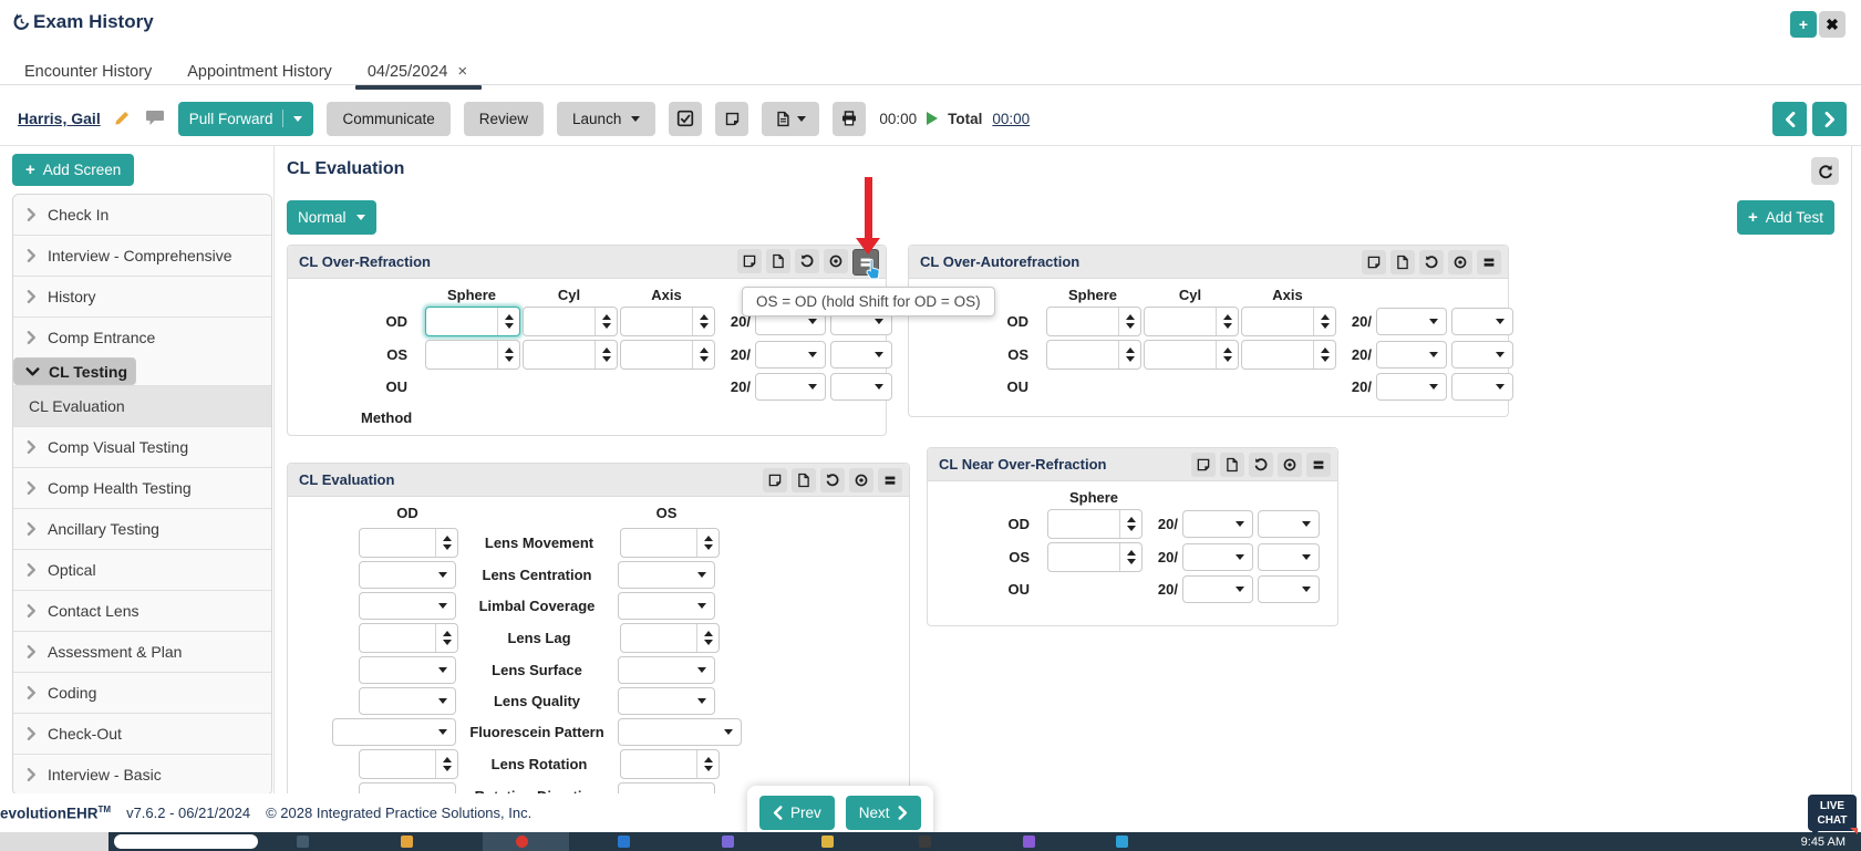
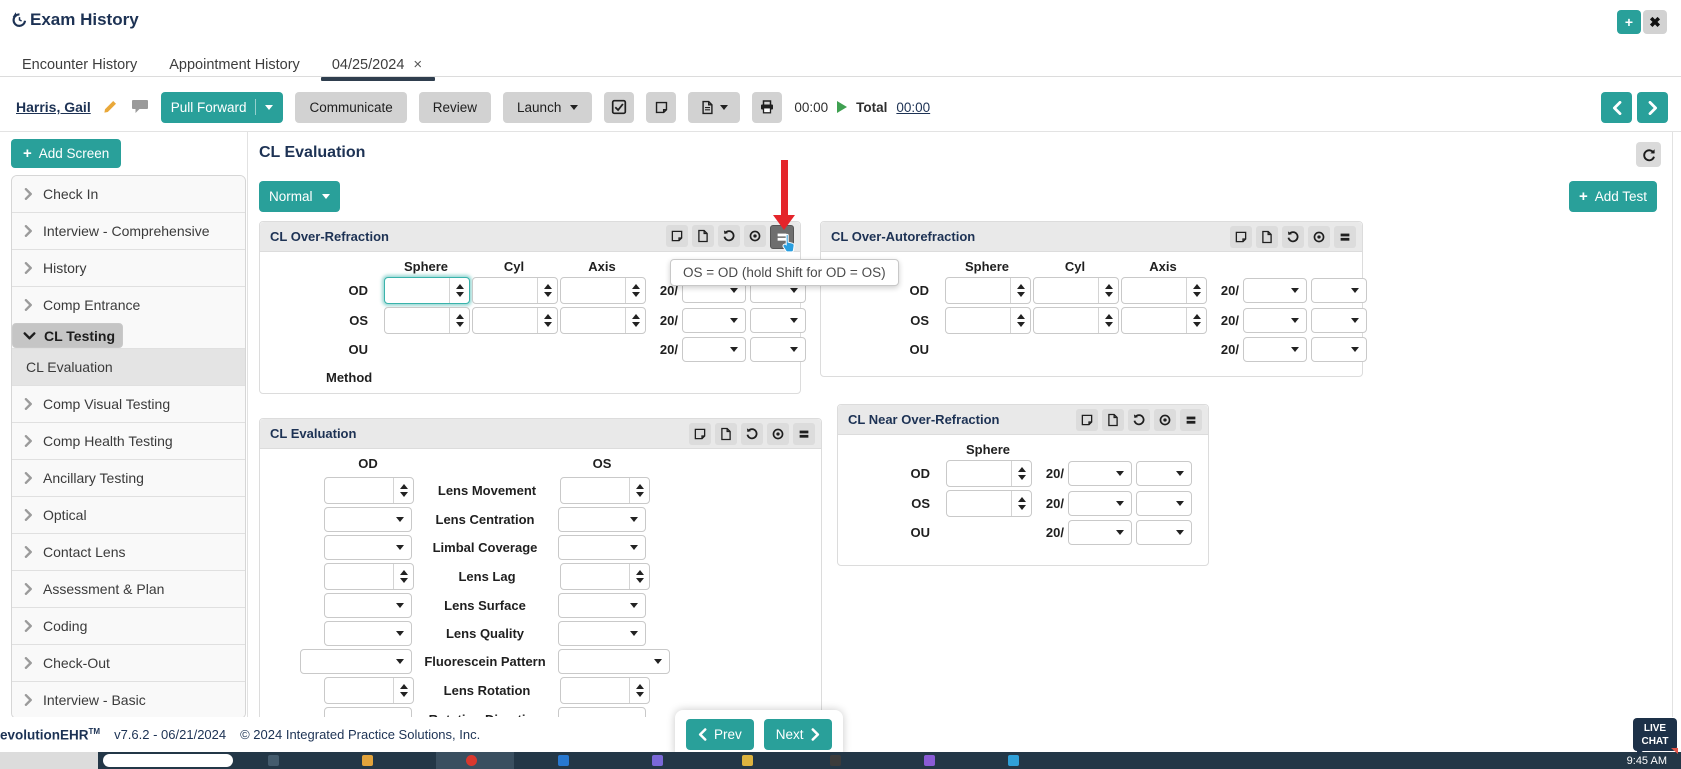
  Exam History
  +
  ✖
  Encounter History
  Appointment History
  04/25/2024
  ×
  Harris, Gail
  Pull Forward
  Communicate
  Review
  Launch
  00:00
  Total
  00:00
  +
  Add Screen
  Check In
  Interview - Comprehensive
  History
  Comp Entrance
  CL Testing
  CL Evaluation
  Comp Visual Testing
  Comp Health Testing
  Ancillary Testing
  Optical
  Contact Lens
  Assessment & Plan
  Coding
  Check-Out
  Interview - Basic
  CL Evaluation
  Normal
  +
  Add Test
  CL Over-Refraction
  Sphere
  Cyl
  Axis
  OD
  20/
  OS
  20/
  OU
  20/
  Method
  CL Over-Autorefraction
  Sphere
  Cyl
  Axis
  OD
  20/
  OS
  20/
  OU
  20/
  CL Evaluation
  OD
  OS
  Lens Movement
  Lens Centration
  Limbal Coverage
  Lens Lag
  Lens Surface
  Lens Quality
  Fluorescein Pattern
  Lens Rotation
  CL Near Over-Refraction
  Sphere
  OD
  20/
  OS
  20/
  OU
  20/
  OS = OD (hold Shift for OD = OS)
  Prev
  Next
  evolutionEHRTM
  v7.6.2 - 06/21/2024
- © 2028 Integrated Practice Solutions, Inc.
+ © 2024 Integrated Practice Solutions, Inc.
  9:45 AM
  LIVE
  CHAT
